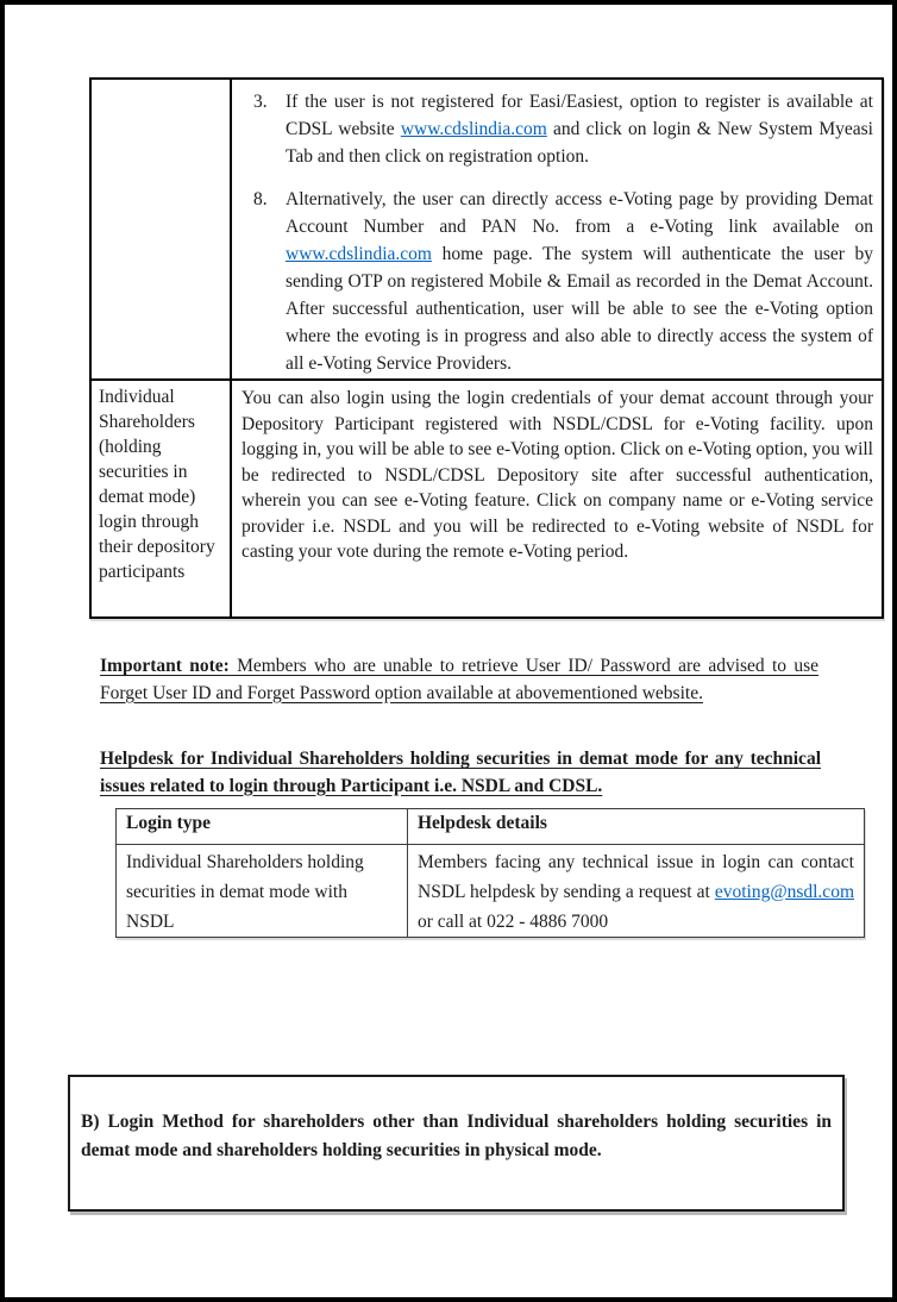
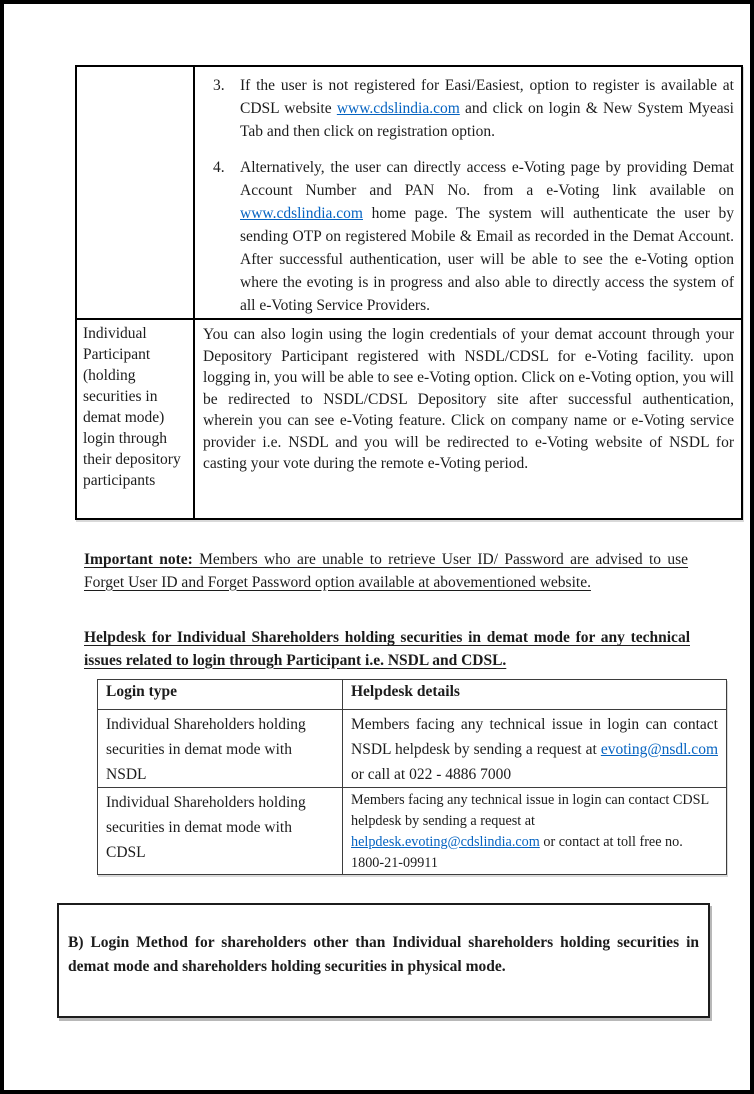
- 	3. If the user is not registered for Easi/Easiest, option to register is available at CDSL website www.cdslindia.com and click on login & New System Myeasi Tab and then click on registration option. 8. Alternatively, the user can directly access e-Voting page by providing Demat Account Number and PAN No. from a e-Voting link available on www.cdslindia.com home page. The system will authenticate the user by sending OTP on registered Mobile & Email as recorded in the Demat Account. After successful authentication, user will be able to see the e-Voting option where the evoting is in progress and also able to directly access the system of all e-Voting Service Providers.
+ 	3. If the user is not registered for Easi/Easiest, option to register is available at CDSL website www.cdslindia.com and click on login & New System Myeasi Tab and then click on registration option. 4. Alternatively, the user can directly access e-Voting page by providing Demat Account Number and PAN No. from a e-Voting link available on www.cdslindia.com home page. The system will authenticate the user by sending OTP on registered Mobile & Email as recorded in the Demat Account. After successful authentication, user will be able to see the e-Voting option where the evoting is in progress and also able to directly access the system of all e-Voting Service Providers.
- Individual Shareholders (holding securities in demat mode) login through their depository participants	You can also login using the login credentials of your demat account through your Depository Participant registered with NSDL/CDSL for e-Voting facility. upon logging in, you will be able to see e-Voting option. Click on e-Voting option, you will be redirected to NSDL/CDSL Depository site after successful authentication, wherein you can see e-Voting feature. Click on company name or e-Voting service provider i.e. NSDL and you will be redirected to e-Voting website of NSDL for casting your vote during the remote e-Voting period.
+ Individual Participant (holding securities in demat mode) login through their depository participants	You can also login using the login credentials of your demat account through your Depository Participant registered with NSDL/CDSL for e-Voting facility. upon logging in, you will be able to see e-Voting option. Click on e-Voting option, you will be redirected to NSDL/CDSL Depository site after successful authentication, wherein you can see e-Voting feature. Click on company name or e-Voting service provider i.e. NSDL and you will be redirected to e-Voting website of NSDL for casting your vote during the remote e-Voting period.
  Important note: Members who are unable to retrieve User ID/ Password are advised to use Forget User ID and Forget Password option available at abovementioned website.
  Helpdesk for Individual Shareholders holding securities in demat mode for any technical issues related to login through Participant i.e. NSDL and CDSL.
  Login type	Helpdesk details
  Individual Shareholders holding securities in demat mode with NSDL	Members facing any technical issue in login can contact NSDL helpdesk by sending a request at evoting@nsdl.com or call at 022 - 4886 7000
+ Individual Shareholders holding securities in demat mode with CDSL	Members facing any technical issue in login can contact CDSL helpdesk by sending a request at helpdesk.evoting@cdslindia.com or contact at toll free no. 1800-21-09911
  B) Login Method for shareholders other than Individual shareholders holding securities in demat mode and shareholders holding securities in physical mode.
